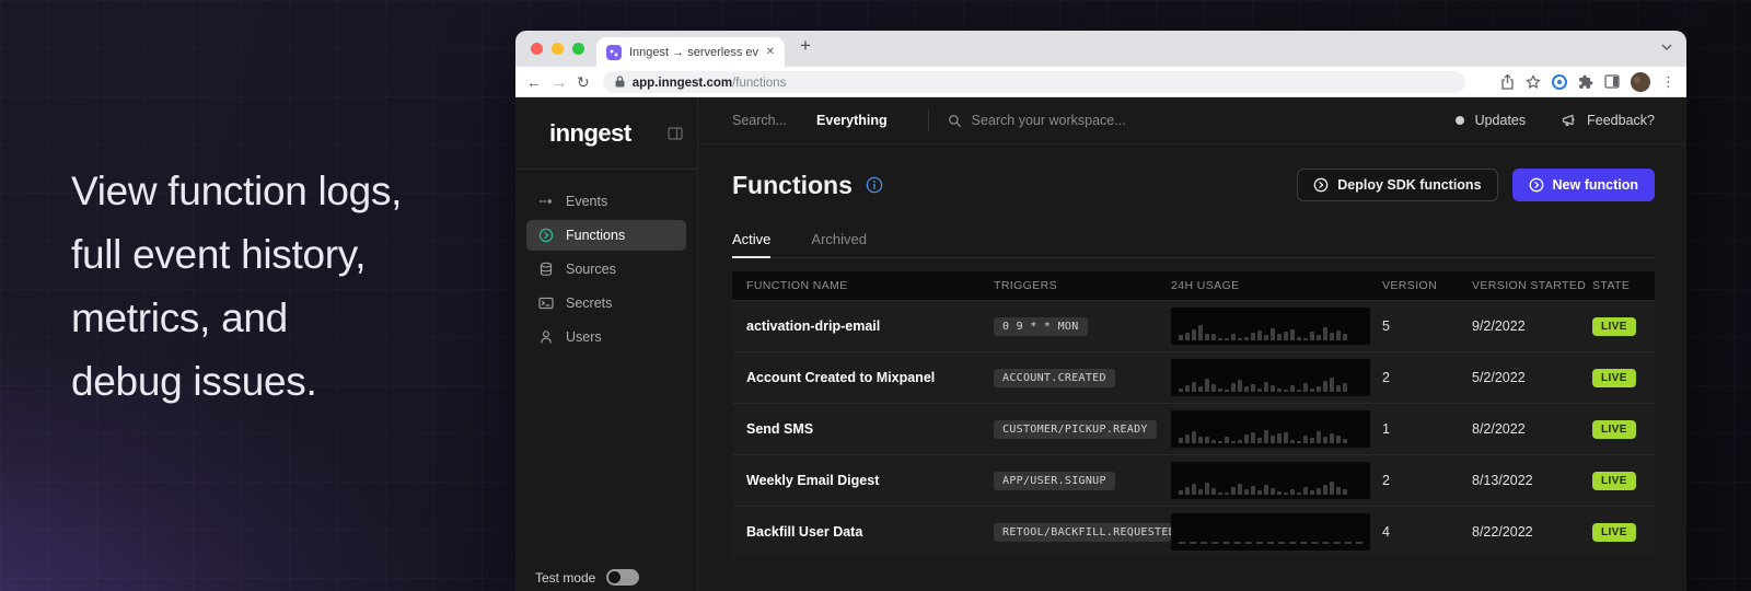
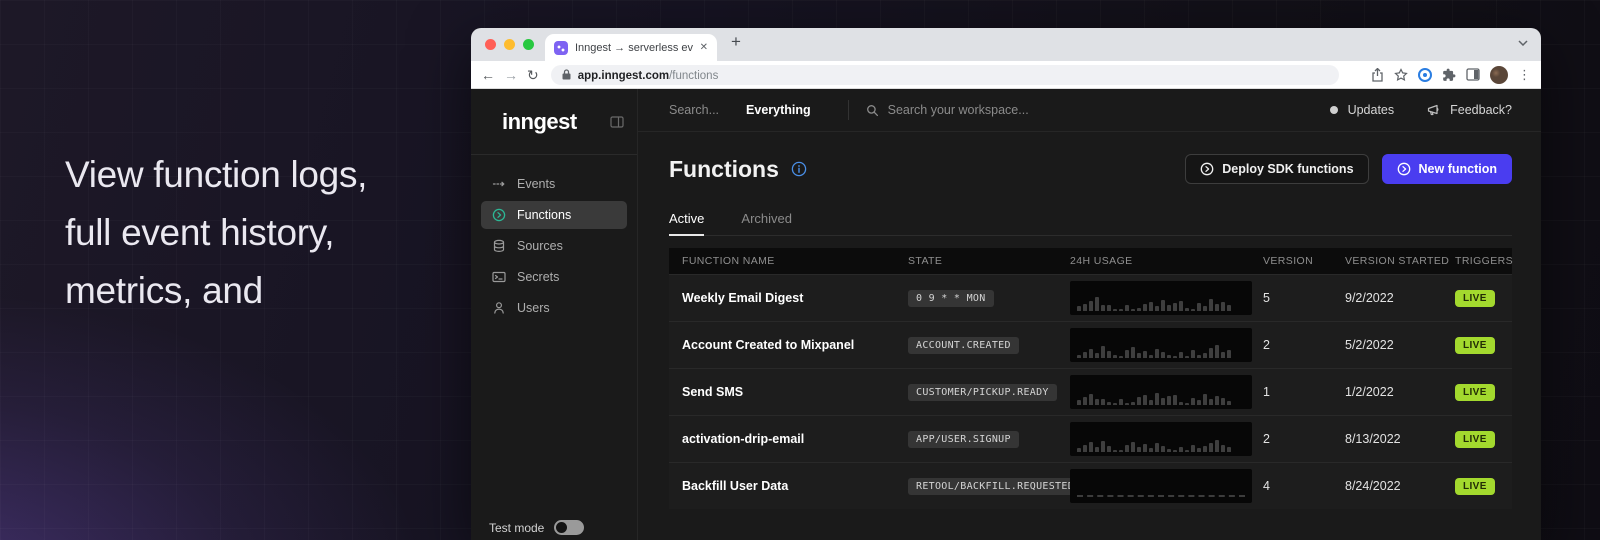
  View function logs,
  full event history,
  metrics, and
- debug issues.
  Inngest → serverless ev
  ✕
  +
  ←
  →
  ↻
  app.inngest.com/functions
  ⋮
  inngest
  Events
  Functions
  Sources
  Secrets
  Users
  Test mode
  Search...
  Everything
  Search your workspace...
  Updates
  Feedback?
  Functions
  Deploy SDK functions
  New function
  Active
  Archived
  FUNCTION NAME
- TRIGGERS
+ STATE
  24H USAGE
  VERSION
  VERSION STARTED
- STATE
+ TRIGGERS
- activation-drip-email
+ Weekly Email Digest
  0 9 * * MON
  5
  9/2/2022
  LIVE
  Account Created to Mixpanel
  ACCOUNT.CREATED
  2
  5/2/2022
  LIVE
  Send SMS
  CUSTOMER/PICKUP.READY
  1
- 8/2/2022
+ 1/2/2022
  LIVE
- Weekly Email Digest
+ activation-drip-email
  APP/USER.SIGNUP
  2
  8/13/2022
  LIVE
  Backfill User Data
  RETOOL/BACKFILL.REQUESTE
  4
- 8/22/2022
+ 8/24/2022
  LIVE
